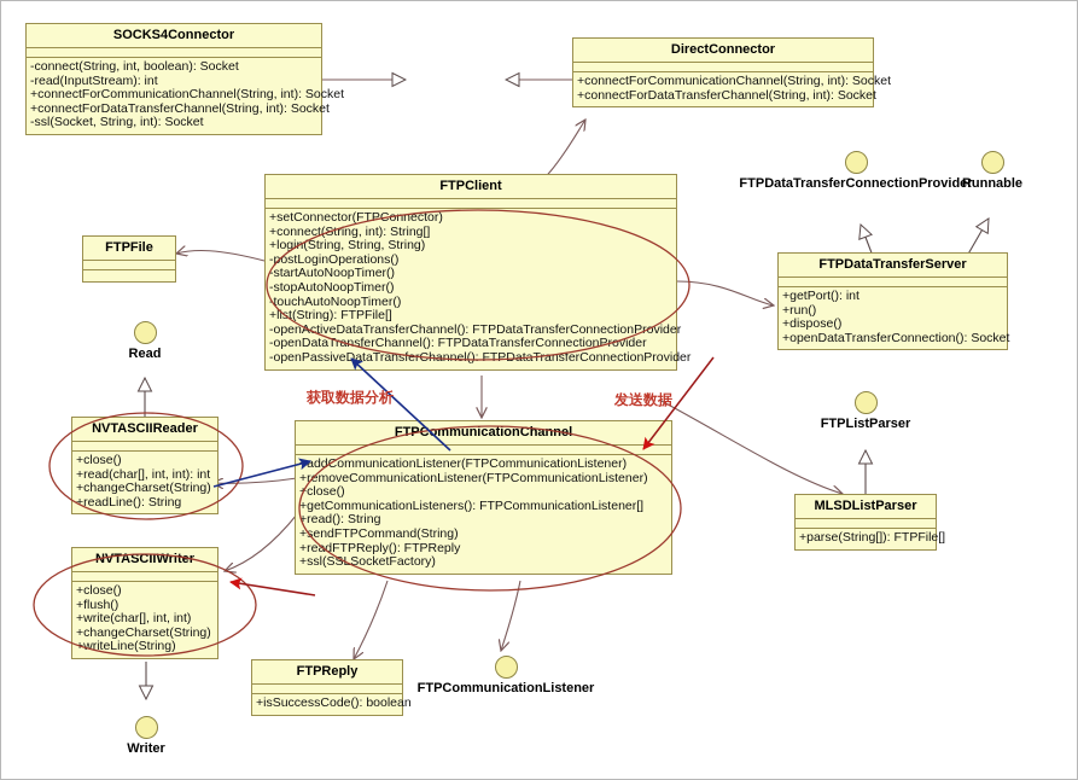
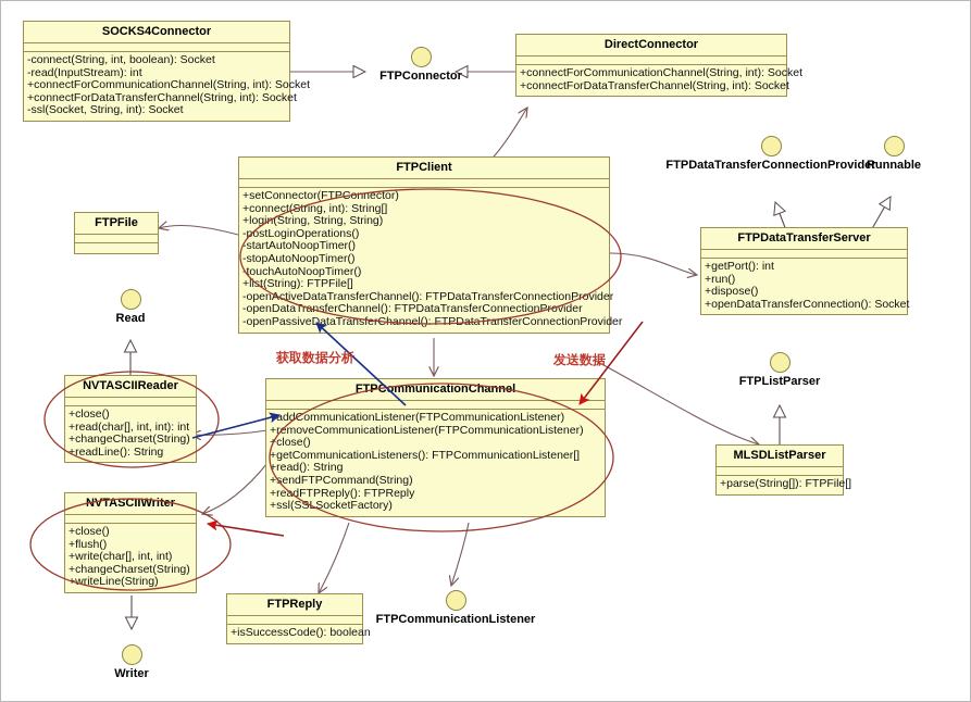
  SOCKS4Connector
  -connect(String, int, boolean): Socket
  -read(InputStream): int
  +connectForCommunicationChannel(String, int): So
  +connectForDataTransferChannel(String, int): Sock
  -ssl(Socket, String, int): Socket
  DirectConnector
  +connectForCommunicationChannel(String, int): So
  +connectForDataTransferChannel(String, int): Sock
  FTPClient
  +setConnector(FTPonnector)
  +connect(tring, int): String[]
  +logi(String, String, String)
  -postLoginOperations()
  -startAutoNoopTimer()
  -stopAutoNoopTimer()
  touchAutoNoopTimer()
  +lit(String): FTPFile[]
  -openActiveDataTransferChannel(): FTPDataTransferConnectionProvid
  -openDataTrnsferChannel(): FTPDataTransferConnectionPovider
  -openPassiveDataTransfehannel(): FTPDatransferConnectionProvi
  FTPFile
  NVTASCIIReader
  +close()
  +read(char[], int, int): int
  +changeCharset(String)
  +readLine(): String
  VTASCIIWrite
  +close()
  +flush()
  +write(char[], int, int)
  +changeCharset(String)
  writeLine(String)
  FTCommunicationChannl
  addCommunicationListener(FTPCommunicationListener)
  +removeCommunicationListener(FTPCommunicationListener)
  close()
  +getCommunicationListeners(): FTPCommunicationListener[]
  +read(): String
  +sendFTPCommand(String)
  +redFTPReply(): FTPReply
  +ssl(SSLSocketFactory)
  FTPDataTransferServer
  +getPort(): int
  +run()
  +dispose()
  +openDataTransferConnection(): Socke
  MLSDListParser
  +parse(String[]): FTPFil
  FTPReply
  +isSuccessCode(): boole
+ FTPConnector
  FTPDataTransferConnectionProvider
  Runnable
  Read
  Writer
  FTPListParser
  FTPCommunicationListener
  获取数据分析
  发送数据
